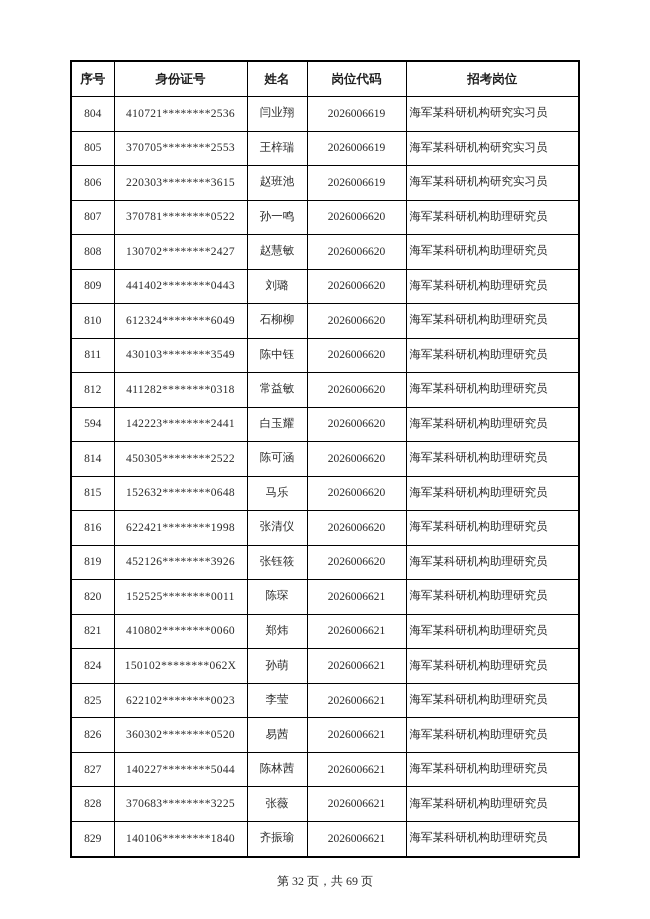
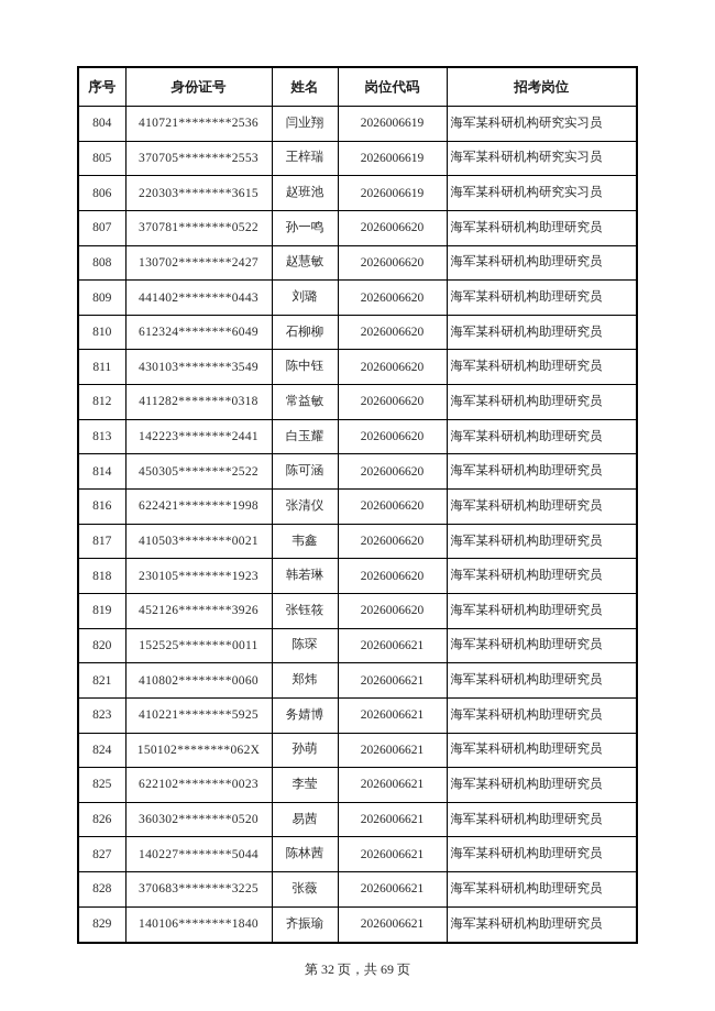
  序号	身份证号	姓名	岗位代码	招考岗位
  804	410721********2536	闫业翔	2026006619	海军某科研机构研究实习员
  805	370705********2553	王梓瑞	2026006619	海军某科研机构研究实习员
  806	220303********3615	赵班池	2026006619	海军某科研机构研究实习员
  807	370781********0522	孙一鸣	2026006620	海军某科研机构助理研究员
  808	130702********2427	赵慧敏	2026006620	海军某科研机构助理研究员
  809	441402********0443	刘璐	2026006620	海军某科研机构助理研究员
  810	612324********6049	石柳柳	2026006620	海军某科研机构助理研究员
  811	430103********3549	陈中钰	2026006620	海军某科研机构助理研究员
  812	411282********0318	常益敏	2026006620	海军某科研机构助理研究员
- 594	142223********2441	白玉耀	2026006620	海军某科研机构助理研究员
+ 813	142223********2441	白玉耀	2026006620	海军某科研机构助理研究员
  814	450305********2522	陈可涵	2026006620	海军某科研机构助理研究员
- 815	152632********0648	马乐	2026006620	海军某科研机构助理研究员
  816	622421********1998	张清仪	2026006620	海军某科研机构助理研究员
+ 817	410503********0021	韦鑫	2026006620	海军某科研机构助理研究员
+ 818	230105********1923	韩若琳	2026006620	海军某科研机构助理研究员
  819	452126********3926	张钰筱	2026006620	海军某科研机构助理研究员
  820	152525********0011	陈琛	2026006621	海军某科研机构助理研究员
  821	410802********0060	郑炜	2026006621	海军某科研机构助理研究员
+ 823	410221********5925	务婧博	2026006621	海军某科研机构助理研究员
  824	150102********062X	孙萌	2026006621	海军某科研机构助理研究员
  825	622102********0023	李莹	2026006621	海军某科研机构助理研究员
  826	360302********0520	易茜	2026006621	海军某科研机构助理研究员
  827	140227********5044	陈林茜	2026006621	海军某科研机构助理研究员
  828	370683********3225	张薇	2026006621	海军某科研机构助理研究员
  829	140106********1840	齐振瑜	2026006621	海军某科研机构助理研究员
  第 32 页，共 69 页
